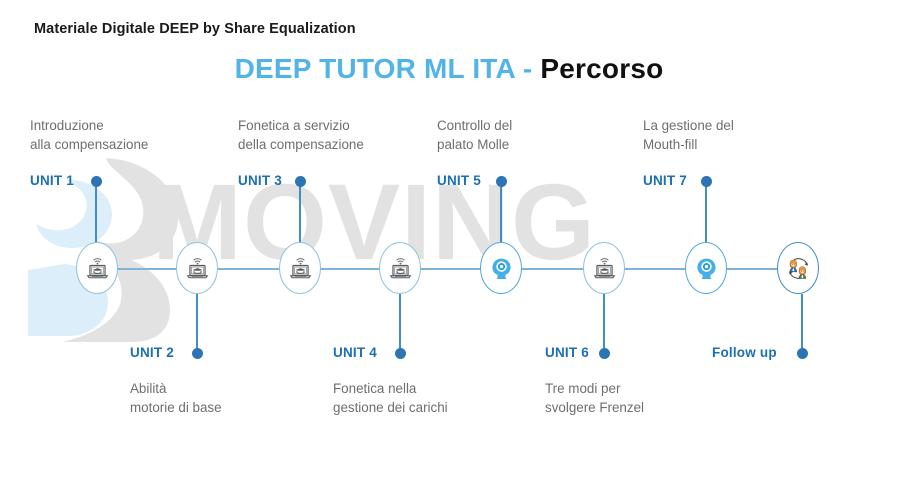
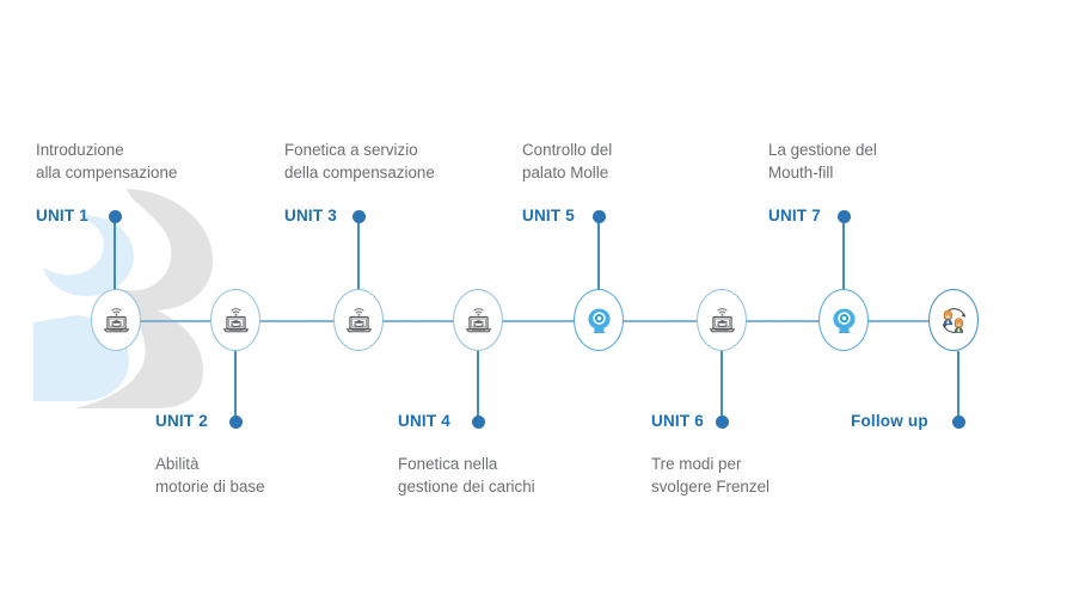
- MOVING
- Materiale Digitale DEEP by Share Equalization
- DEEP TUTOR ML ITA - Percorso
  UNIT 1
  Introduzione
  alla compensazione
  UNIT 2
  Abilità
  motorie di base
  UNIT 3
  Fonetica a servizio
  della compensazione
  UNIT 4
  Fonetica nella
  gestione dei carichi
  UNIT 5
  Controllo del
  palato Molle
  UNIT 6
  Tre modi per
  svolgere Frenzel
  UNIT 7
  La gestione del
  Mouth-fill
  Follow up
